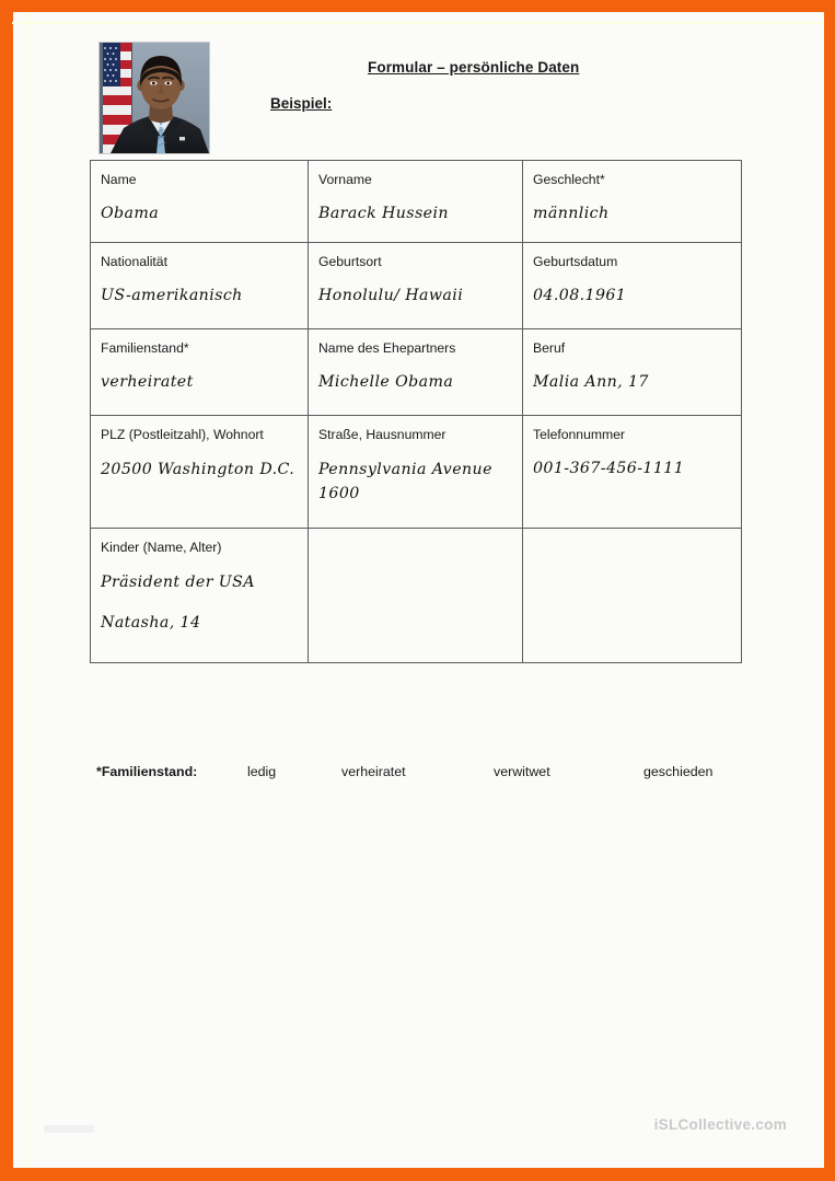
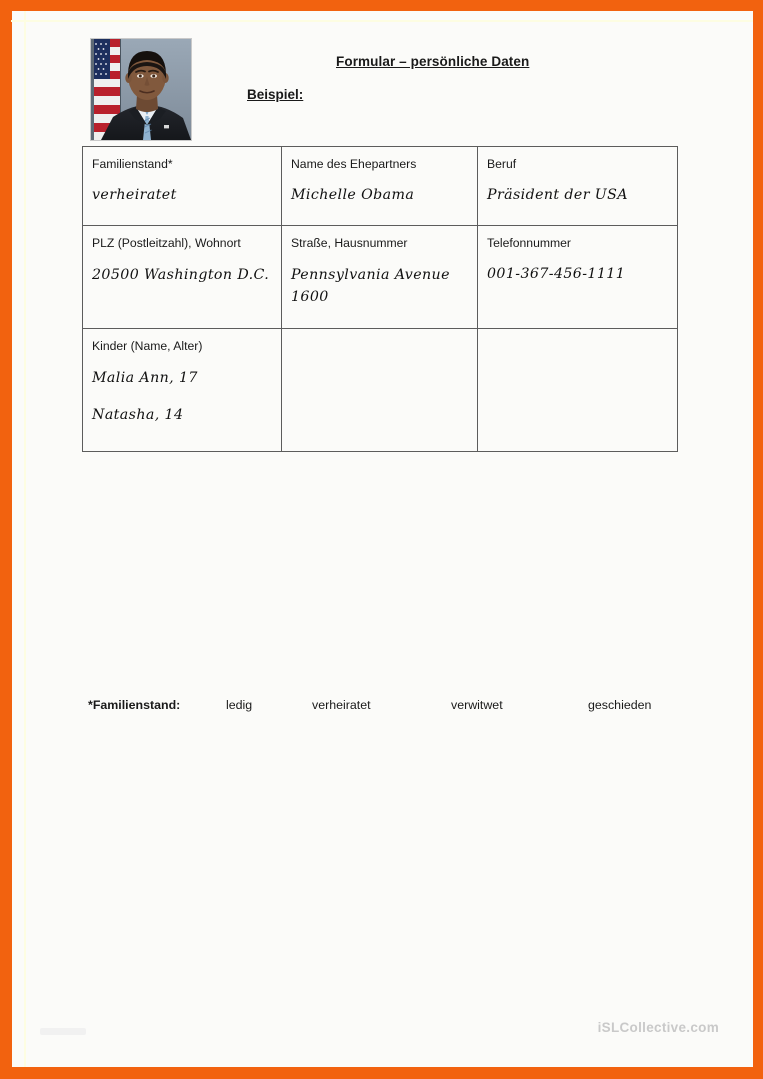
  Formular – persönliche Daten
  Beispiel:
- Name Obama	Vorname Barack Hussein	Geschlecht* männlich
- Nationalität US-amerikanisch	Geburtsort Honolulu/ Hawaii	Geburtsdatum 04.08.1961
- Familienstand* verheiratet	Name des Ehepartners Michelle Obama	Beruf Malia Ann, 17
+ Familienstand* verheiratet	Name des Ehepartners Michelle Obama	Beruf Präsident der USA
  PLZ (Postleitzahl), Wohnort 20500 Washington D.C.	Straße, Hausnummer Pennsylvania Avenue 1600	Telefonnummer 001-367-456-1111
- Kinder (Name, Alter) Präsident der USA Natasha, 14
+ Kinder (Name, Alter) Malia Ann, 17 Natasha, 14
  *Familienstand:
  ledig
  verheiratet
  verwitwet
  geschieden
  iSLCollective.com
